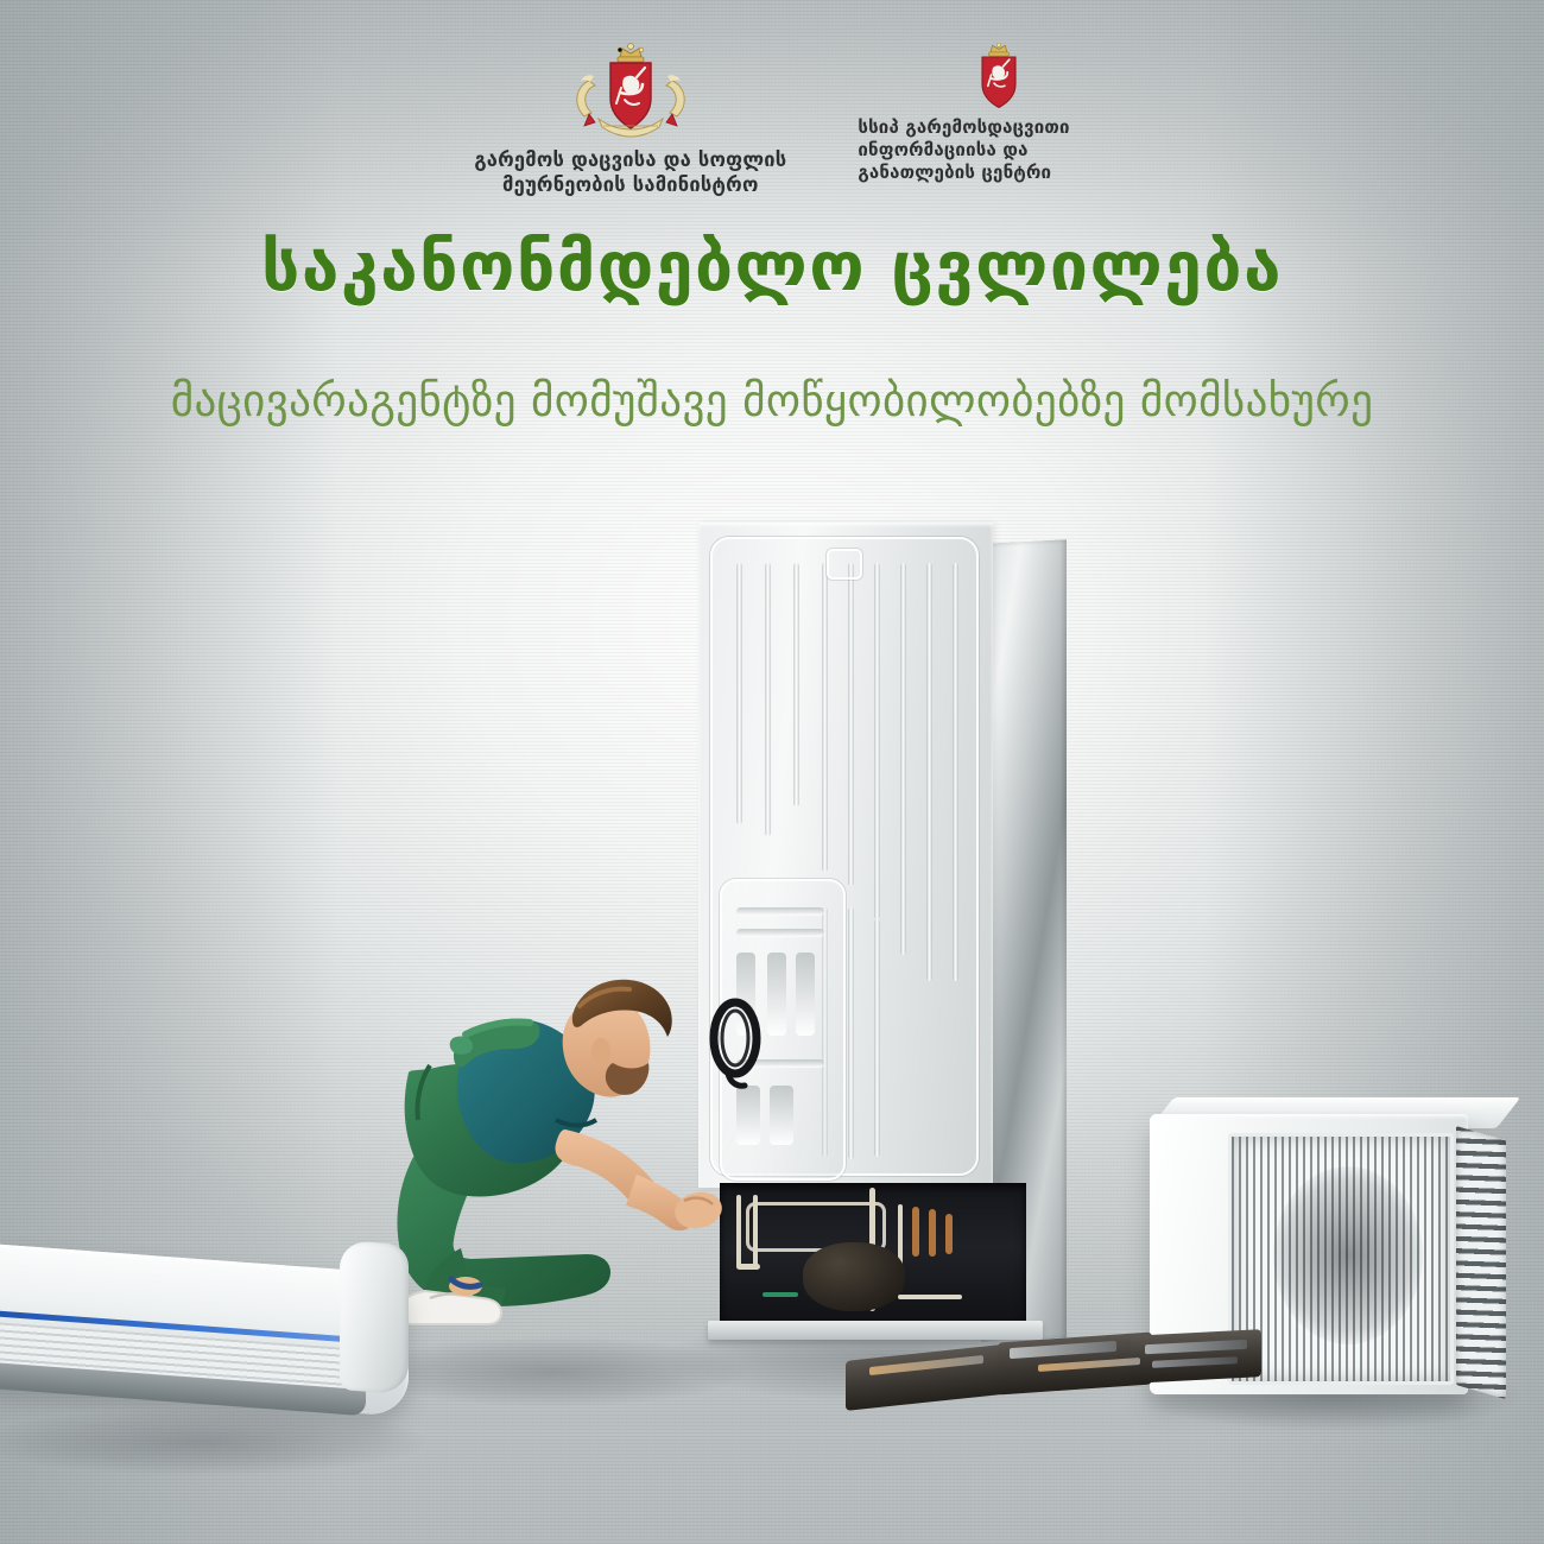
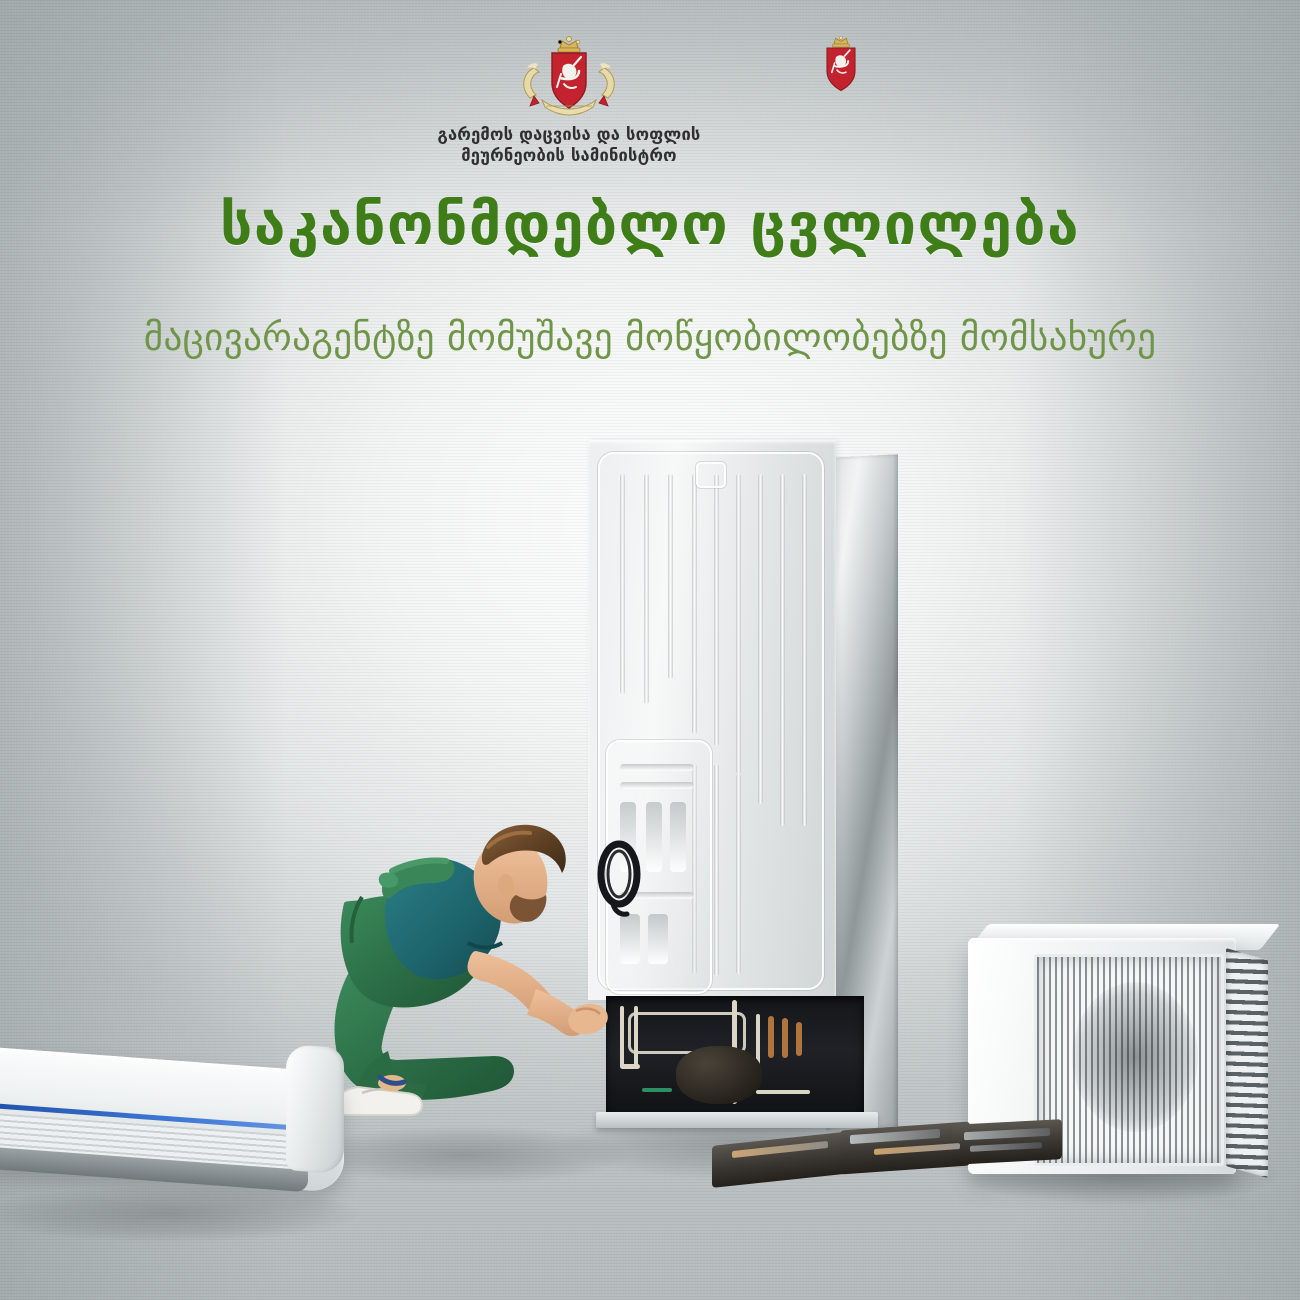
  გარემოს დაცვისა და სოფლის
  მეურნეობის სამინისტრო
- სსიპ გარემოსდაცვითი
- ინფორმაციისა და
- განათლების ცენტრი
  საკანონმდებლო ცვლილება
  მაცივარაგენტზე მომუშავე მოწყობილობებზე მომსახურე
